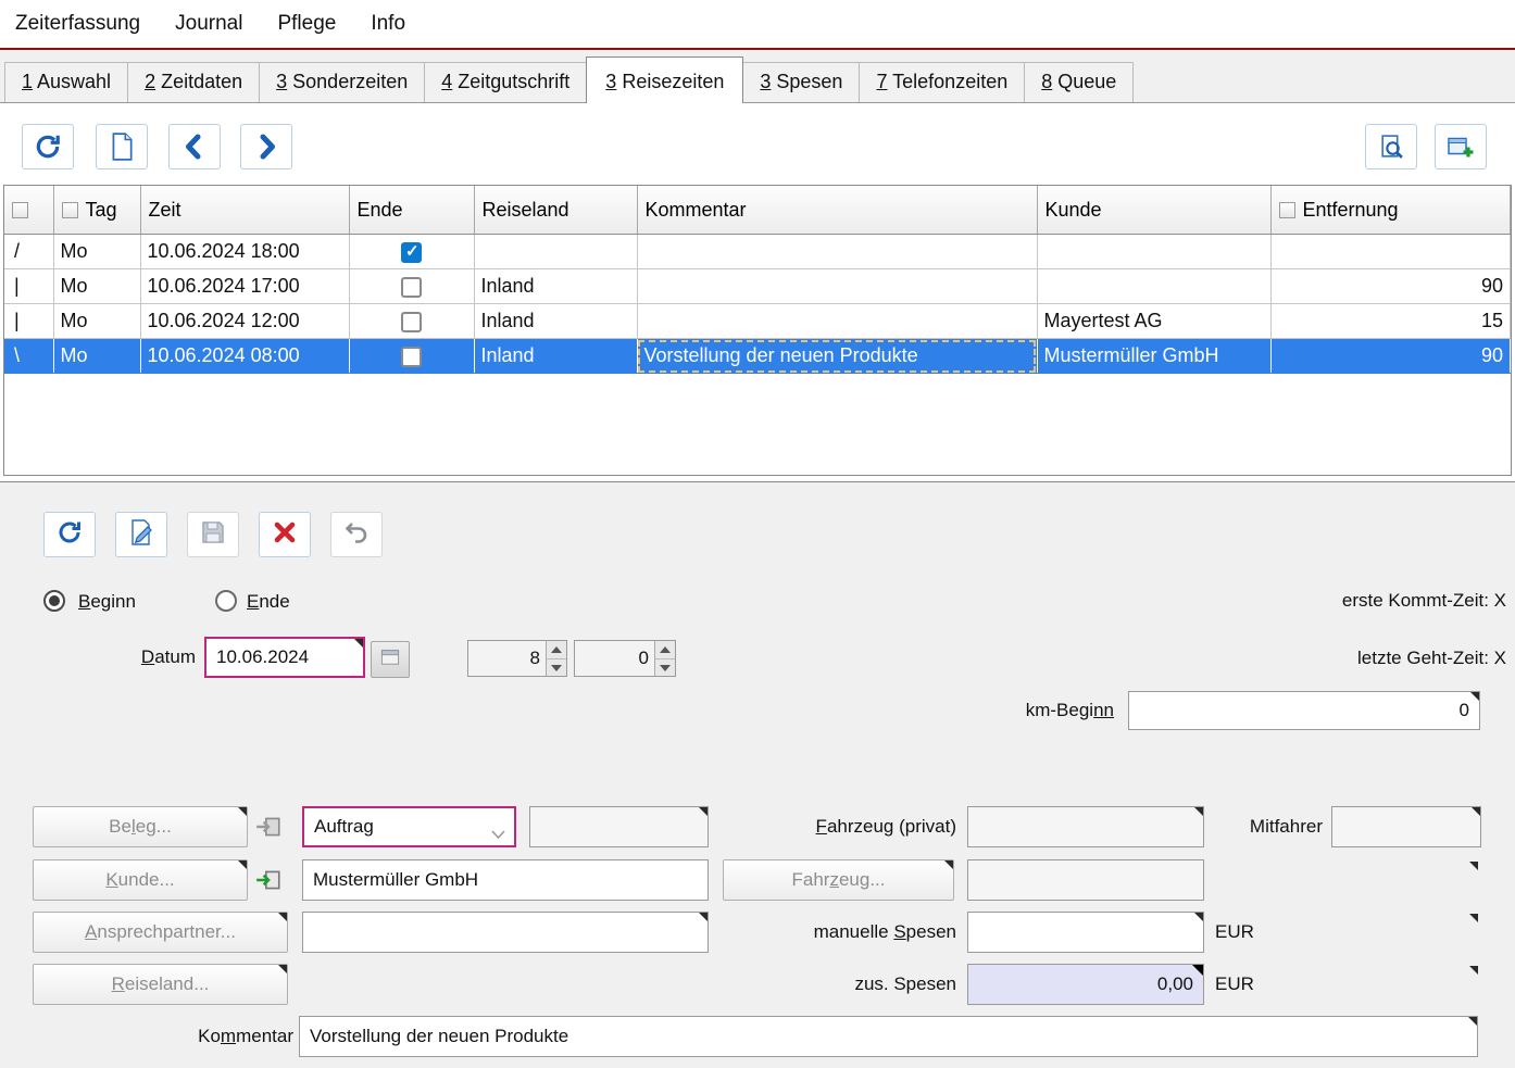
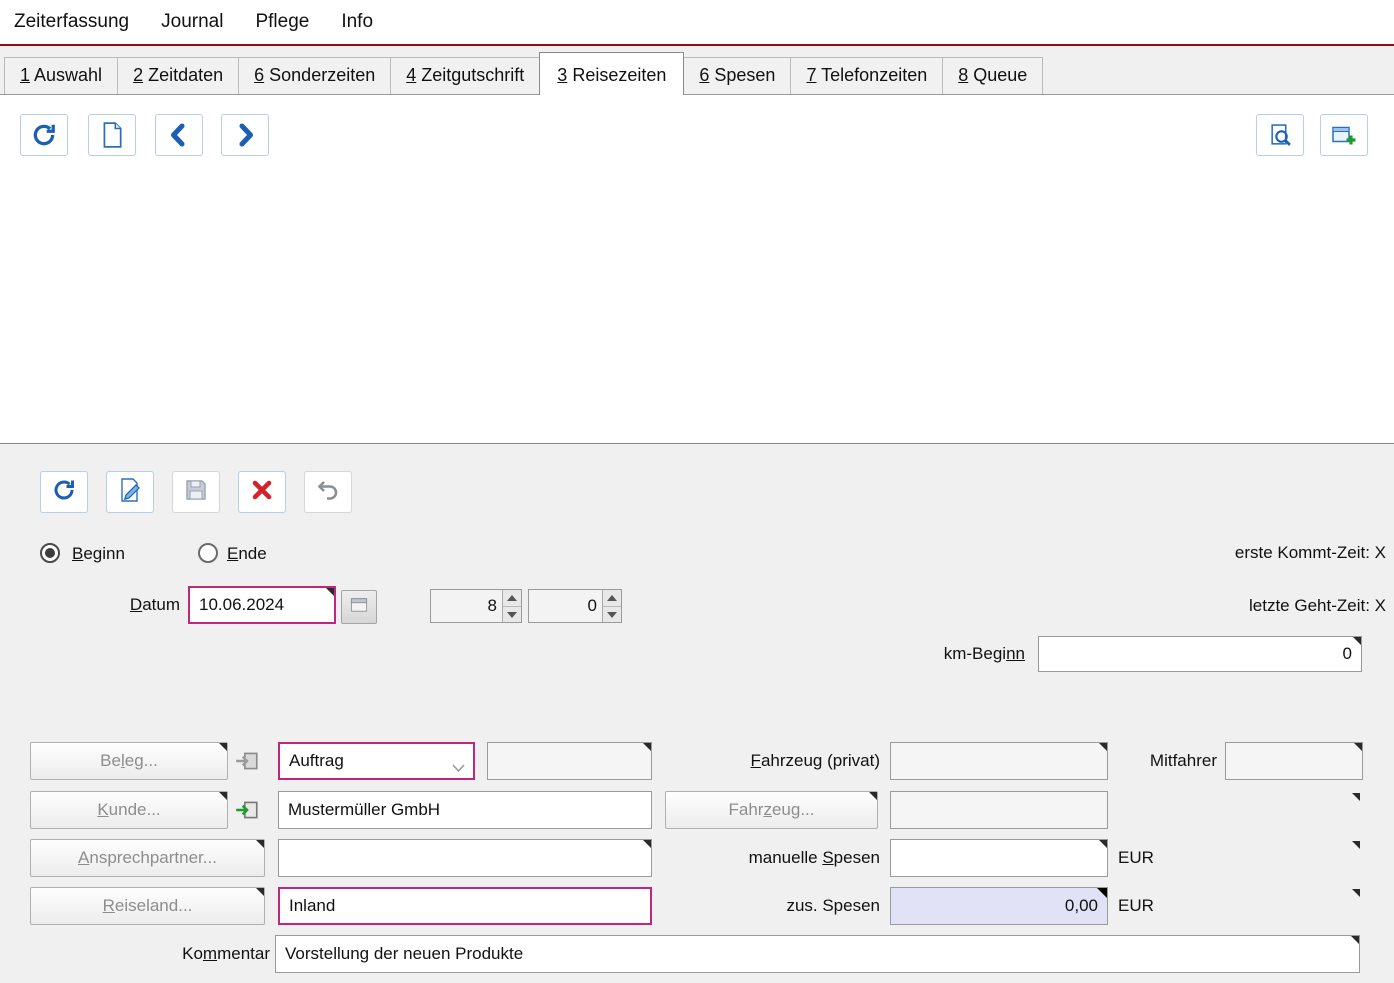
  Zeiterfassung
  Journal
  Pflege
  Info
  1 Auswahl
  2 Zeitdaten
- 3 Sonderzeiten
+ 6 Sonderzeiten
  4 Zeitgutschrift
  3 Reisezeiten
- 3 Spesen
+ 6 Spesen
  7 Telefonzeiten
  8 Queue
- 	Tag	Zeit	Ende	Reiseland	Kommentar	Kunde	Entfernung
- /	Mo	10.06.2024 18:00
- |	Mo	10.06.2024 17:00		Inland			90
- |	Mo	10.06.2024 12:00		Inland		Mayertest AG	15
- \	Mo	10.06.2024 08:00		Inland	Vorstellung der neuen Produkte	Mustermüller GmbH	90
  Beginn
  Ende
  erste Kommt-Zeit: X
  letzte Geht-Zeit: X
  Datum
  10.06.2024
  8
  0
  km-Beginn
  0
  Be
  l
  eg...
  Auftrag
  Fahrzeug (privat)
  Mitfahrer
  K
  unde...
  Mustermüller GmbH
  Fahr
  z
  eug...
  A
  nsprechpartner...
  manuelle Spesen
  EUR
  R
  eiseland...
+ Inland
  zus. Spesen
  0,00
  EUR
  Kommentar
  Vorstellung der neuen Produkte
